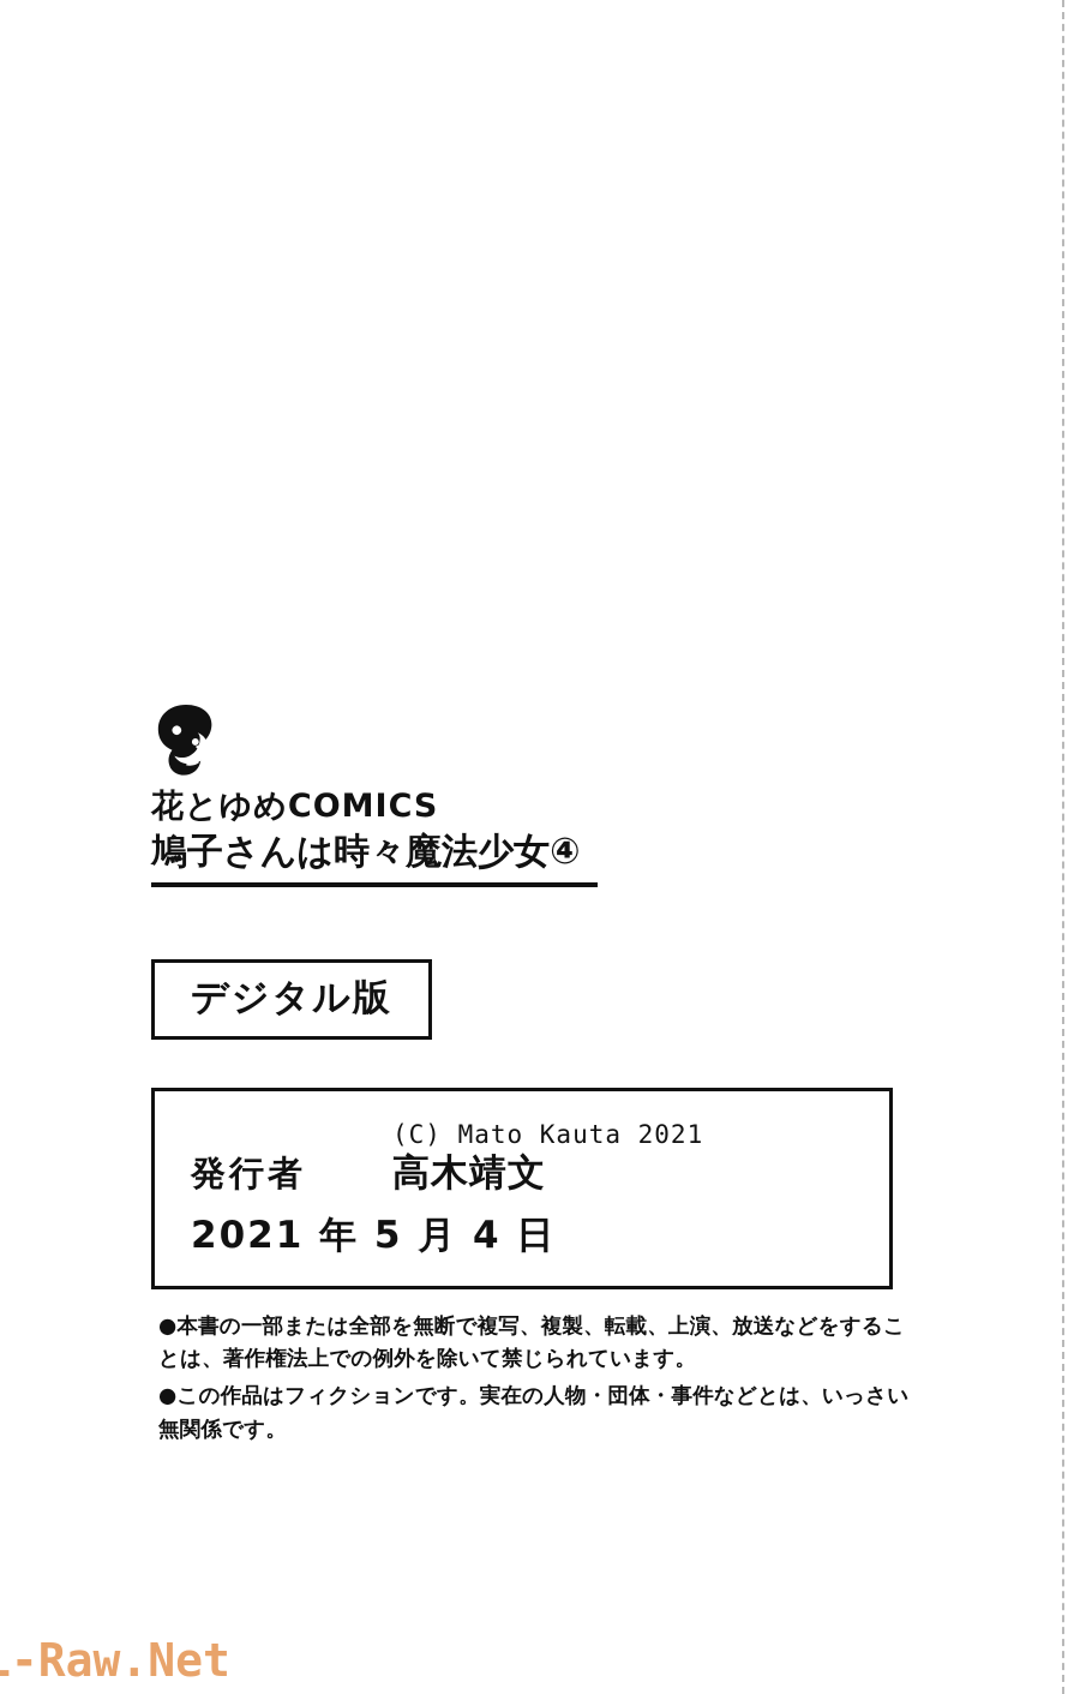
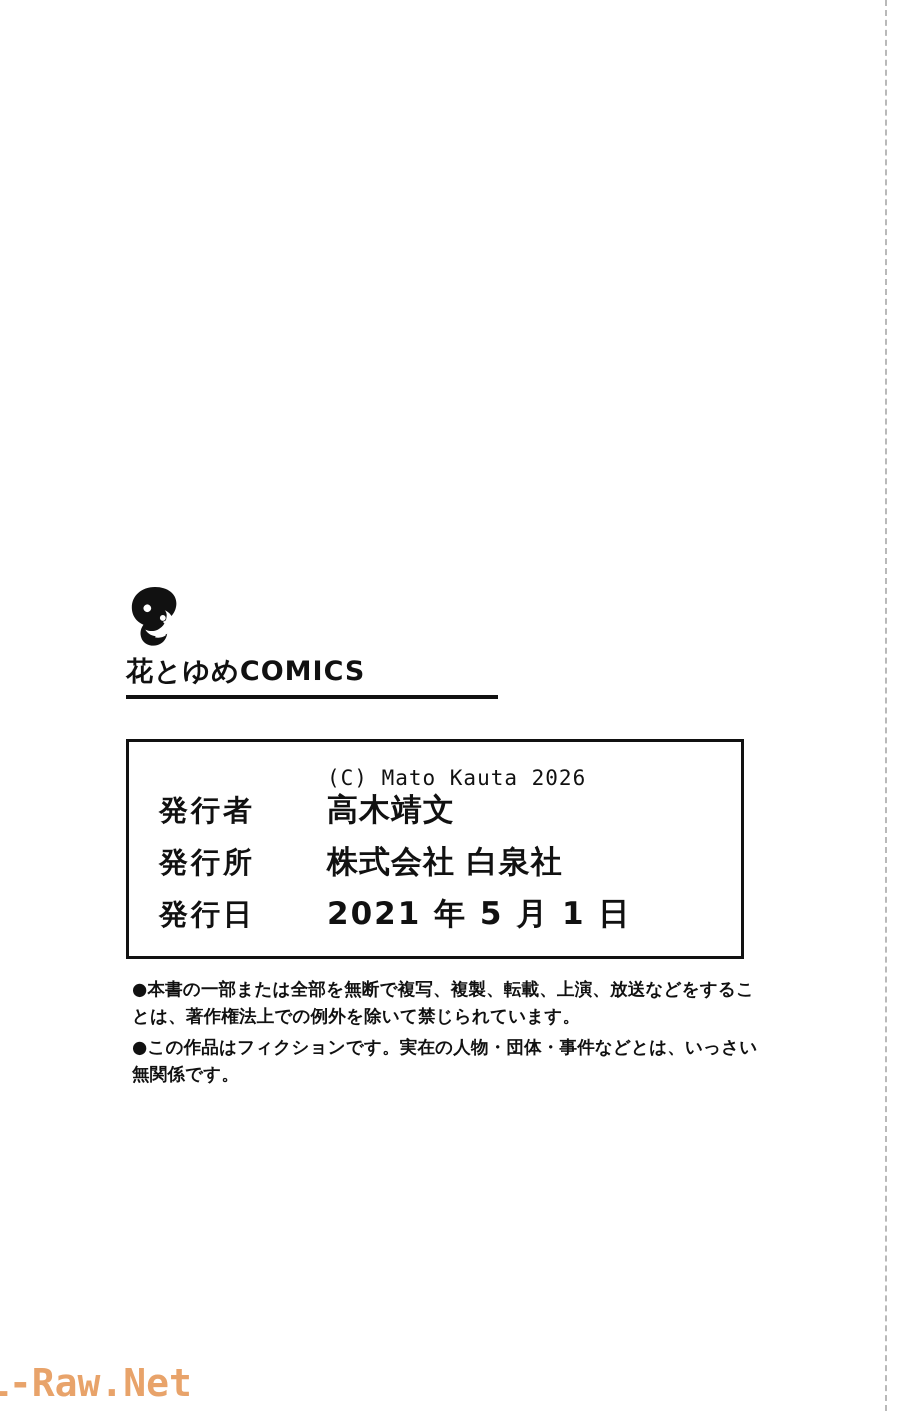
  花とゆめCOMICS
- 鳩子さんは時々魔法少女④
- デジタル版
- (C) Mato Kauta 2021
+ (C) Mato Kauta 2026
  発行者
  高木靖文
+ 発行所
+ 株式会社 白泉社
+ 発行日
- 2021 年 5 月 4 日
+ 2021 年 5 月 1 日
  ●本書の一部または全部を無断で複写、複製、転載、上演、放送などをすることは、著作権法上での例外を除いて禁じられています。
  ●この作品はフィクションです。実在の人物・団体・事件などとは、いっさい無関係です。
  -Raw.Net
